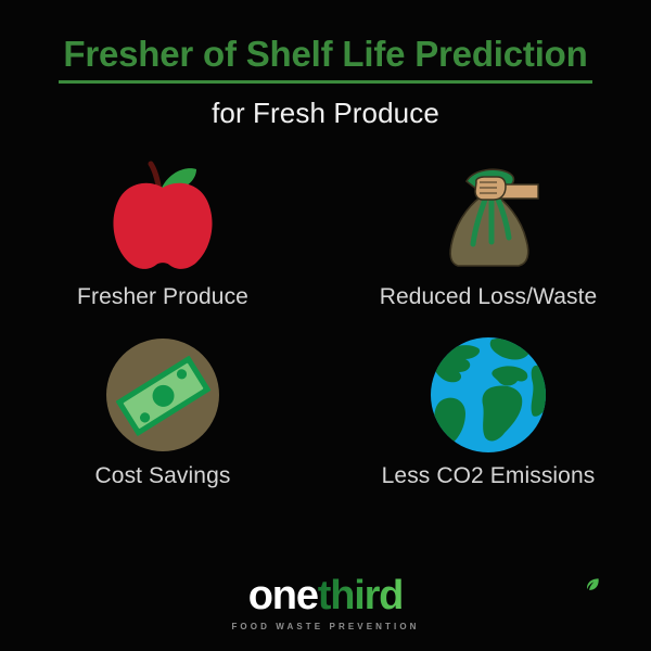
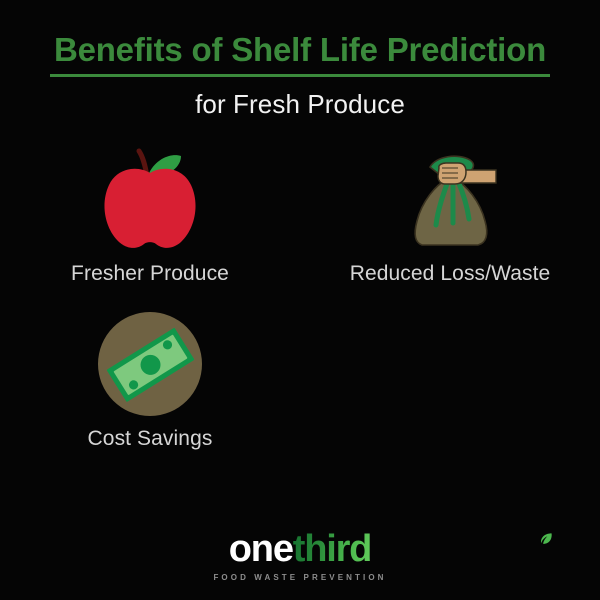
- Fresher of Shelf Life Prediction
+ Benefits of Shelf Life Prediction
  for Fresh Produce
  Fresher Produce
  Reduced Loss/Waste
  Cost Savings
- Less CO2 Emissions
  onethird
  FOOD WASTE PREVENTION
